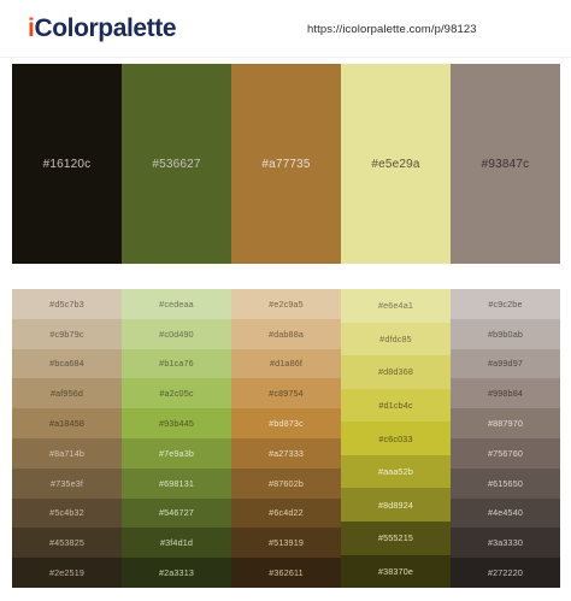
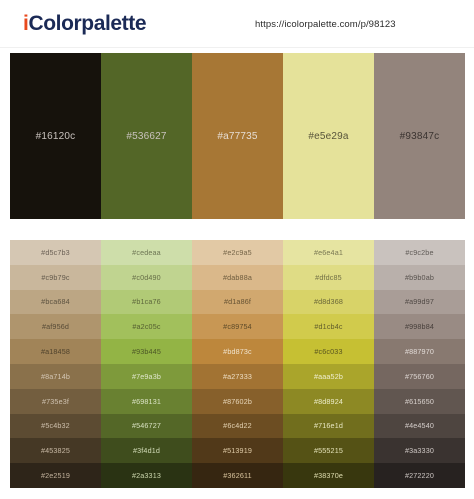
  iColorpalette
  https://icolorpalette.com/p/98123
  #16120c
  #536627
  #a77735
  #e5e29a
  #93847c
  #d5c7b3
  #c9b79c
  #bca684
  #af956d
  #a18458
  #8a714b
  #735e3f
  #5c4b32
  #453825
  #2e2519
  #cedeaa
  #c0d490
  #b1ca76
  #a2c05c
  #93b445
  #7e9a3b
  #698131
  #546727
  #3f4d1d
  #2a3313
  #e2c9a5
  #dab88a
  #d1a86f
  #c89754
  #bd873c
  #a27333
  #87602b
  #6c4d22
  #513919
  #362611
  #e6e4a1
  #dfdc85
  #d8d368
  #d1cb4c
  #c6c033
  #aaa52b
  #8d8924
+ #716e1d
  #555215
  #38370e
  #c9c2be
  #b9b0ab
  #a99d97
  #998b84
  #887970
  #756760
  #615650
  #4e4540
  #3a3330
  #272220
